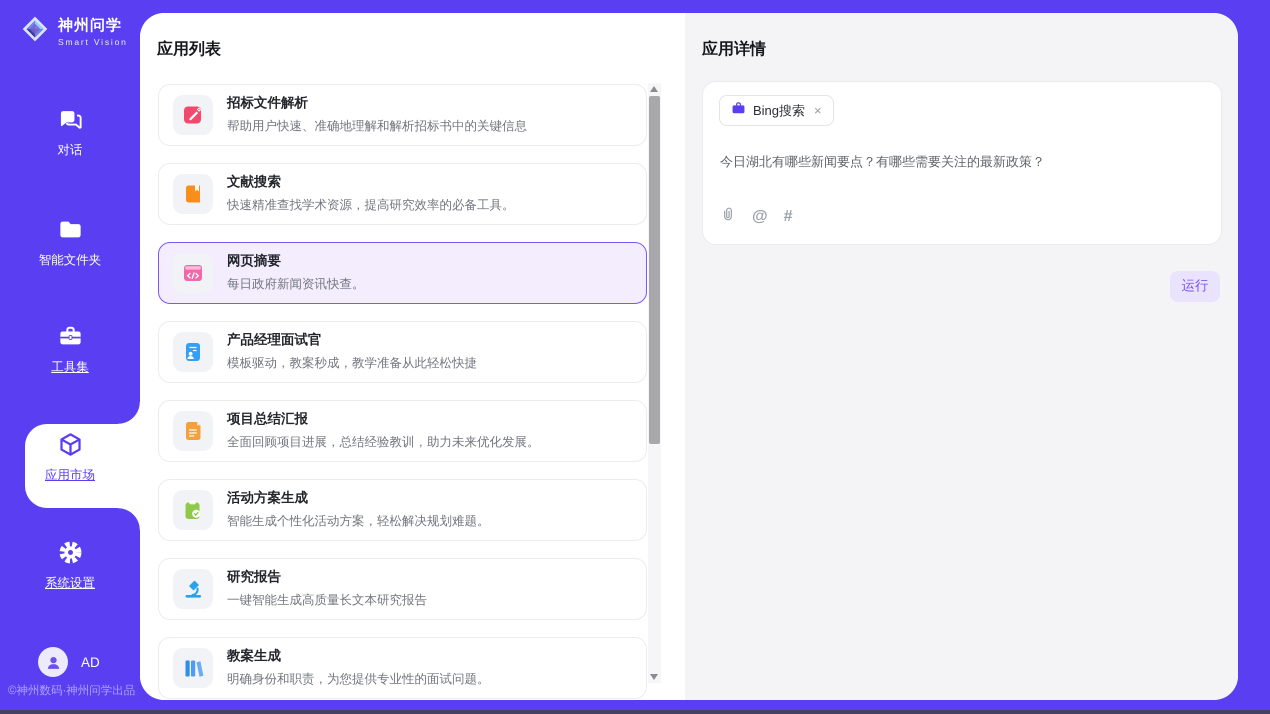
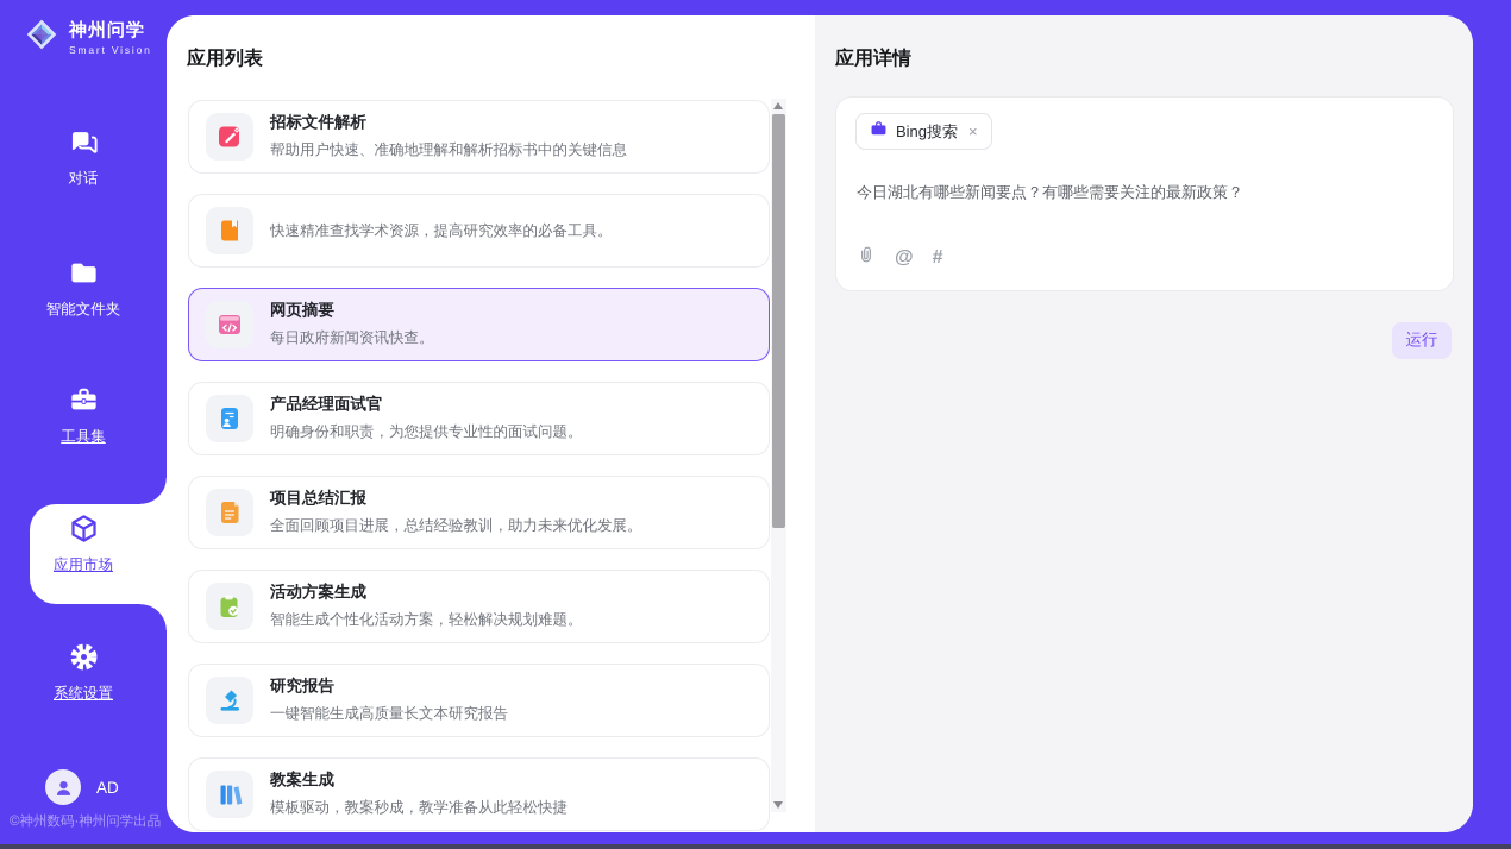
  神州问学
  Smart Vision
  对话
  智能文件夹
  工具集
  应用市场
  系统设置
  AD
  ©神州数码·神州问学出品
  应用列表
  招标文件解析
  帮助用户快速、准确地理解和解析招标书中的关键信息
- 文献搜索
  快速精准查找学术资源，提高研究效率的必备工具。
  网页摘要
  每日政府新闻资讯快查。
  产品经理面试官
- 模板驱动，教案秒成，教学准备从此轻松快捷
+ 明确身份和职责，为您提供专业性的面试问题。
  项目总结汇报
  全面回顾项目进展，总结经验教训，助力未来优化发展。
  活动方案生成
  智能生成个性化活动方案，轻松解决规划难题。
  研究报告
  一键智能生成高质量长文本研究报告
  教案生成
- 明确身份和职责，为您提供专业性的面试问题。
+ 模板驱动，教案秒成，教学准备从此轻松快捷
  应用详情
  Bing搜索
  ×
  今日湖北有哪些新闻要点？有哪些需要关注的最新政策？
  @
  #
  运行
